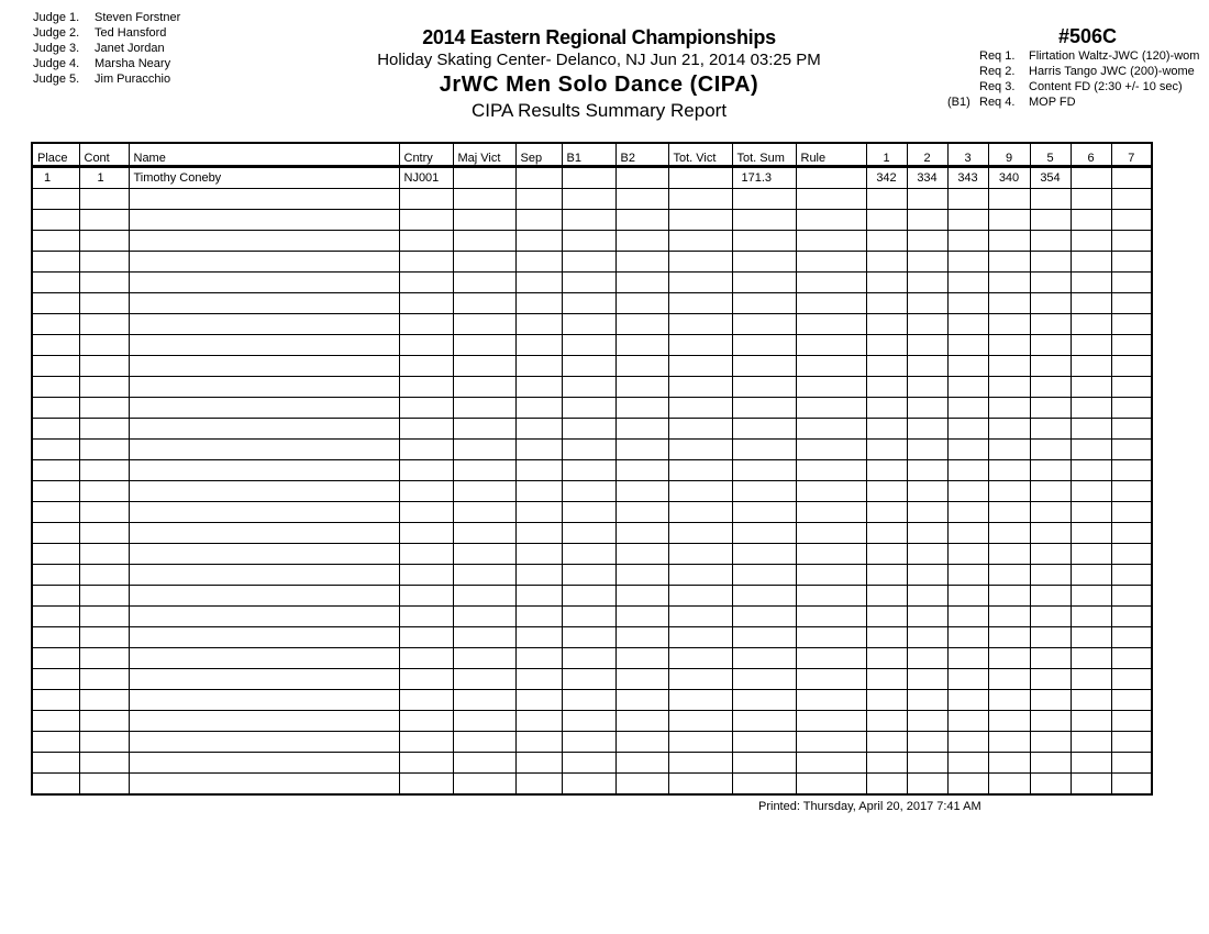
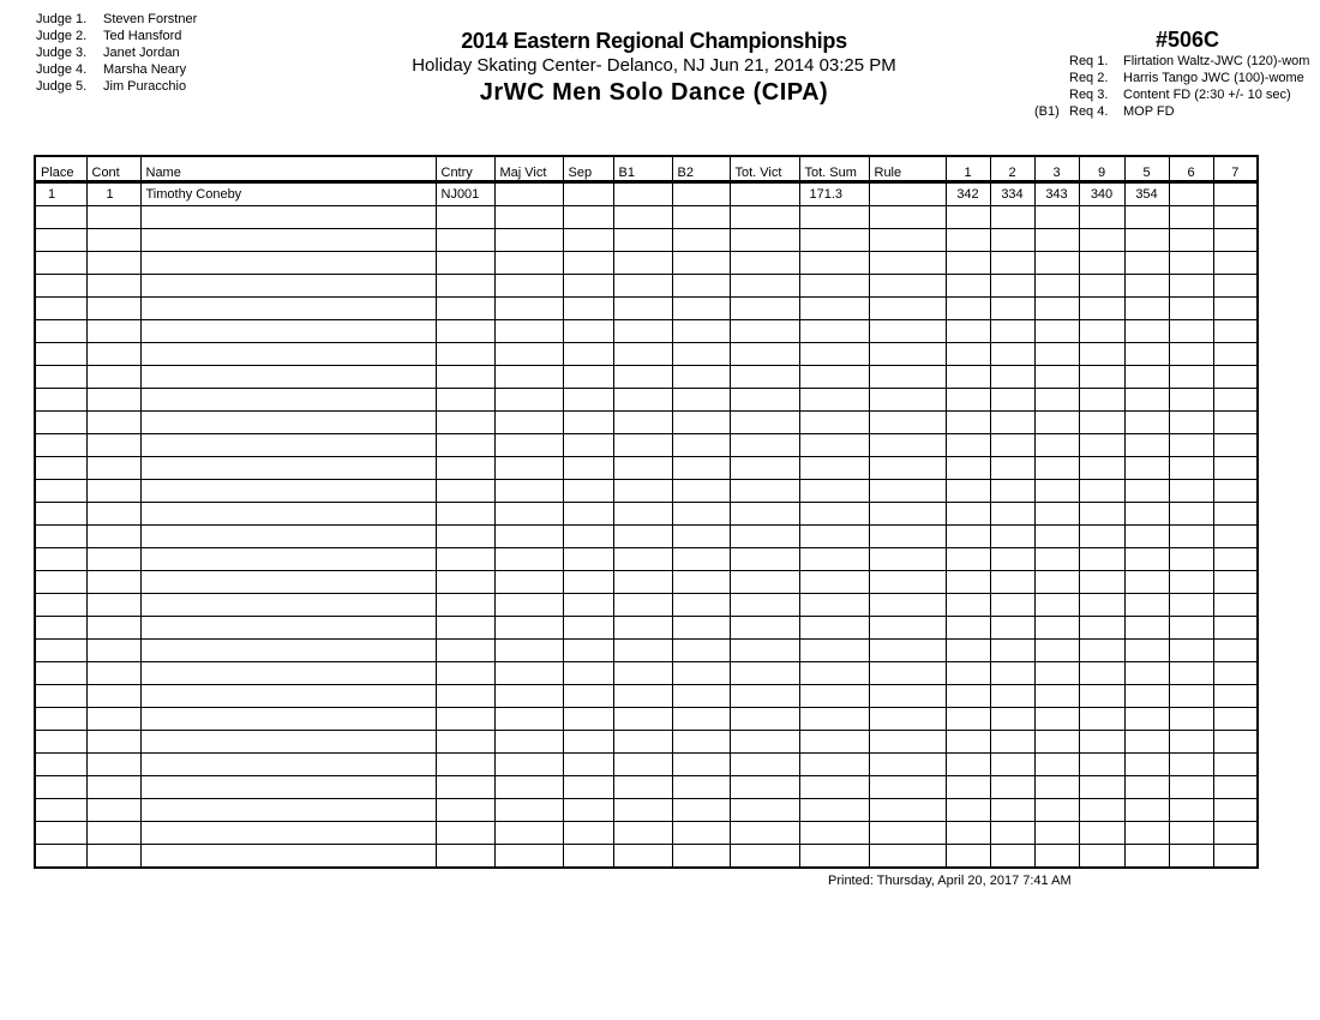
  Judge 1. Steven Forstner
  Judge 2. Ted Hansford
  Judge 3. Janet Jordan
  Judge 4. Marsha Neary
  Judge 5. Jim Puracchio
  2014 Eastern Regional Championships
  Holiday Skating Center- Delanco, NJ Jun 21, 2014 03:25 PM
  JrWC Men Solo Dance (CIPA)
- CIPA Results Summary Report
  #506C
  Req 1. Flirtation Waltz-JWC (120)-wom
- Req 2. Harris Tango JWC (200)-wome
+ Req 2. Harris Tango JWC (100)-wome
  Req 3. Content FD (2:30 +/- 10 sec)
  (B1) Req 4. MOP FD
  Place	Cont	Name	Cntry	Maj Vict	Sep	B1	B2	Tot. Vict	Tot. Sum	Rule	1	2	3	9	5	6	7
  1	1	Timothy Coneby	NJ001						171.3		342	334	343	340	354
  Printed: Thursday, April 20, 2017 7:41 AM
